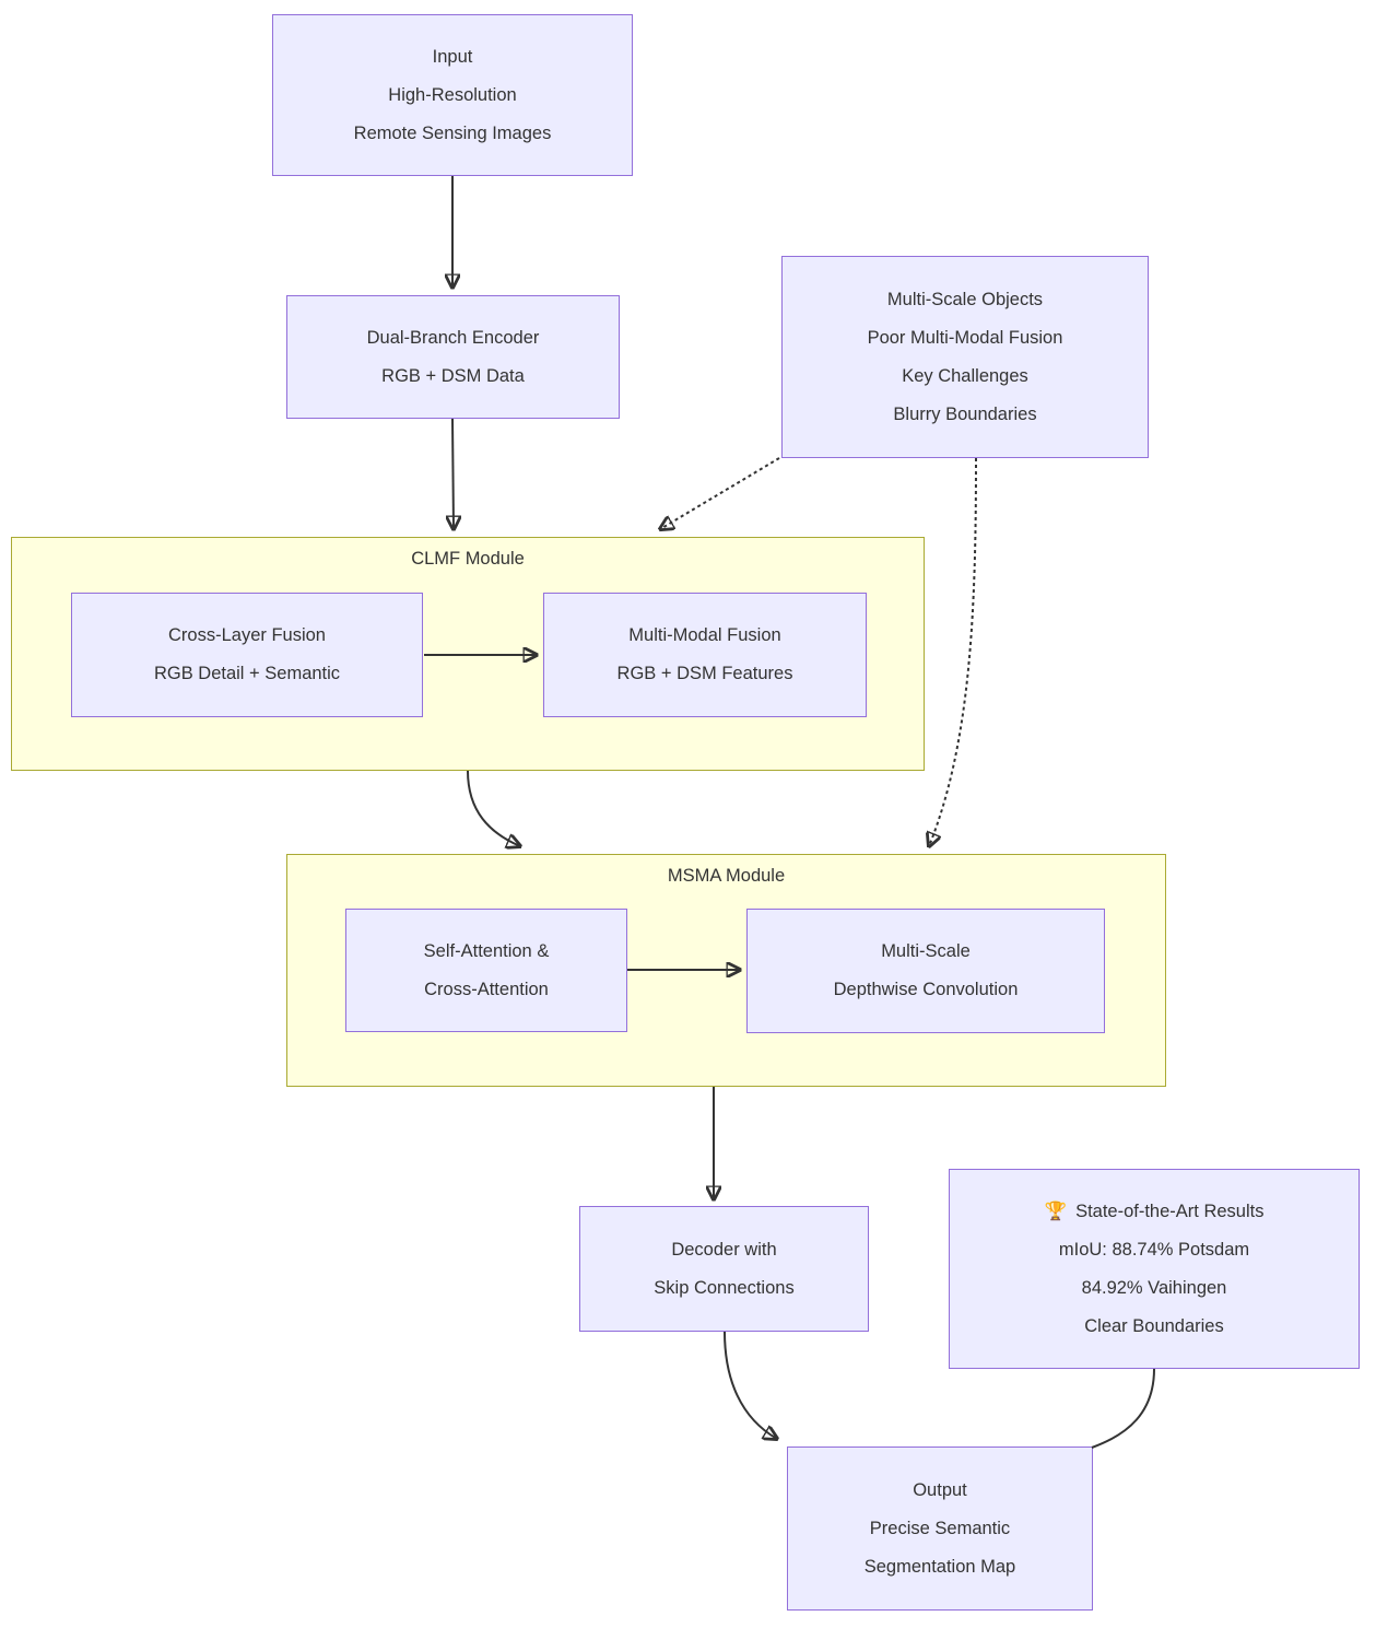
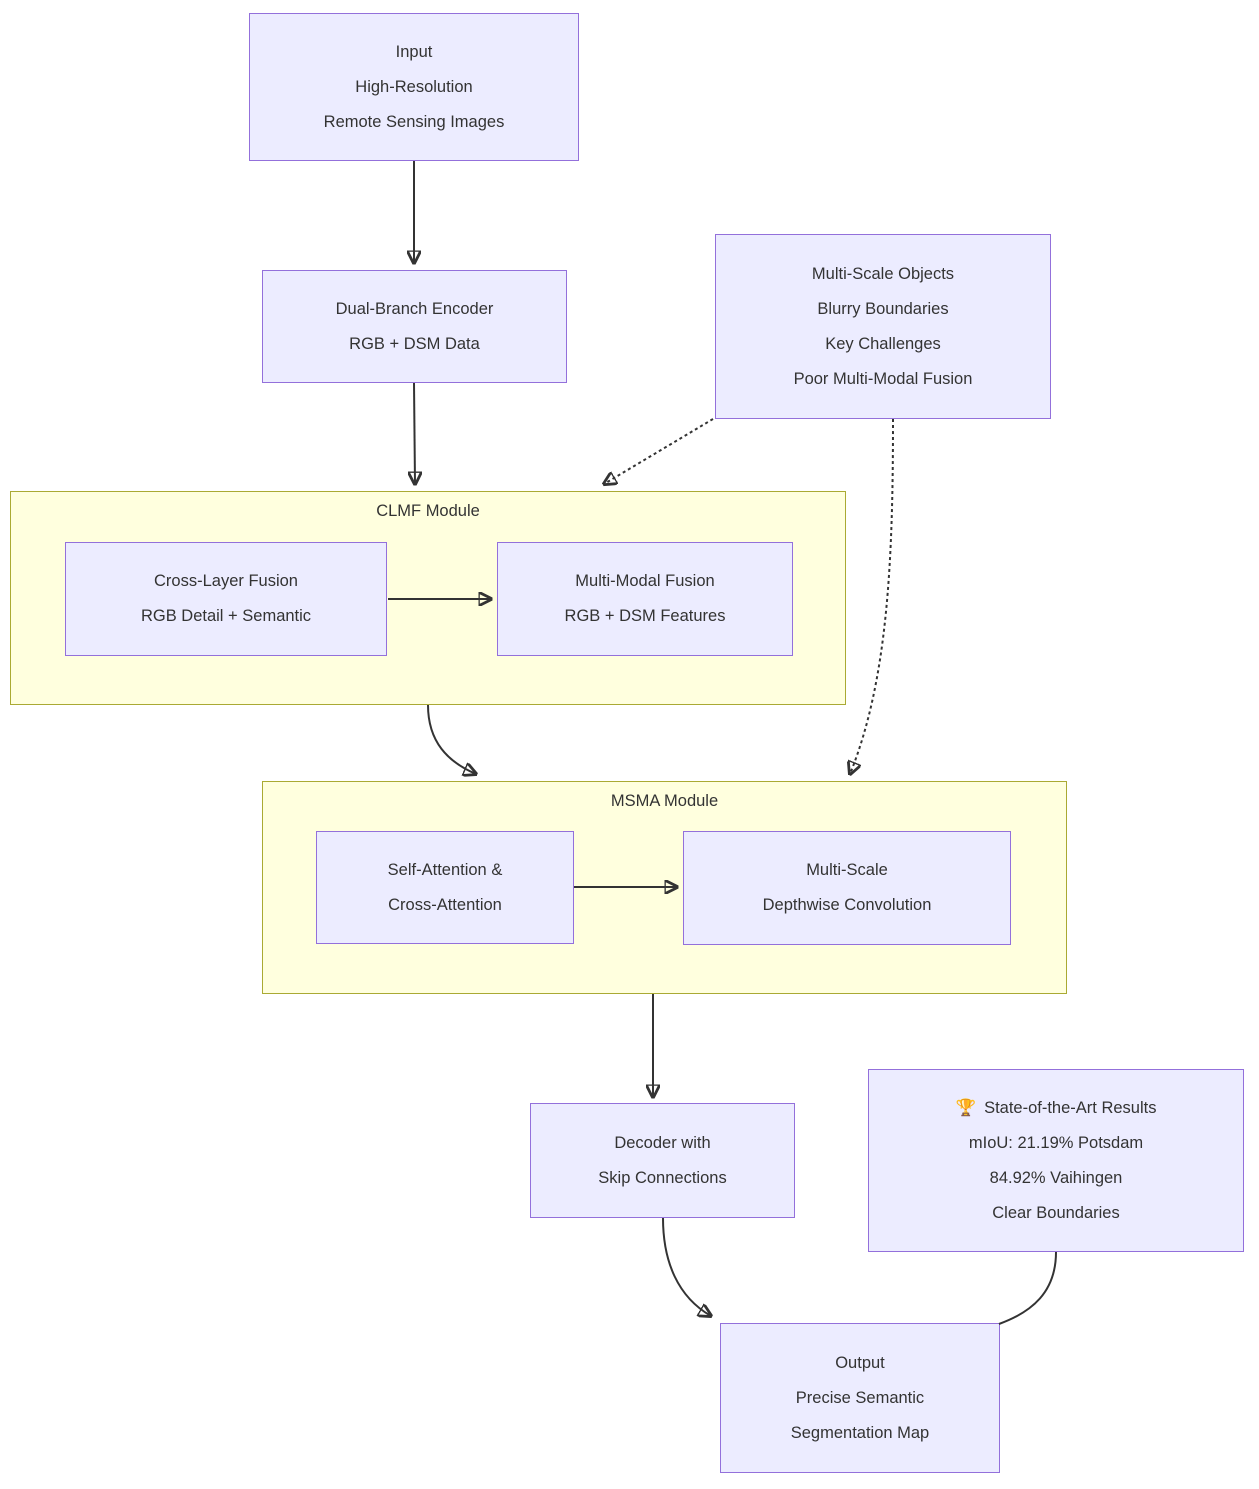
  CLMF Module
  MSMA Module
  Input
  High-Resolution
  Remote Sensing Images
  Dual-Branch Encoder
  RGB + DSM Data
  Multi-Scale Objects
- Poor Multi-Modal Fusion
+ Blurry Boundaries
  Key Challenges
- Blurry Boundaries
+ Poor Multi-Modal Fusion
  Cross-Layer Fusion
  RGB Detail + Semantic
  Multi-Modal Fusion
  RGB + DSM Features
  Self-Attention &
  Cross-Attention
  Multi-Scale
  Depthwise Convolution
  Decoder with
  Skip Connections
  🏆
  State-of-the-Art Results
- mIoU: 88.74% Potsdam
+ mIoU: 21.19% Potsdam
  84.92% Vaihingen
  Clear Boundaries
  Output
  Precise Semantic
  Segmentation Map
